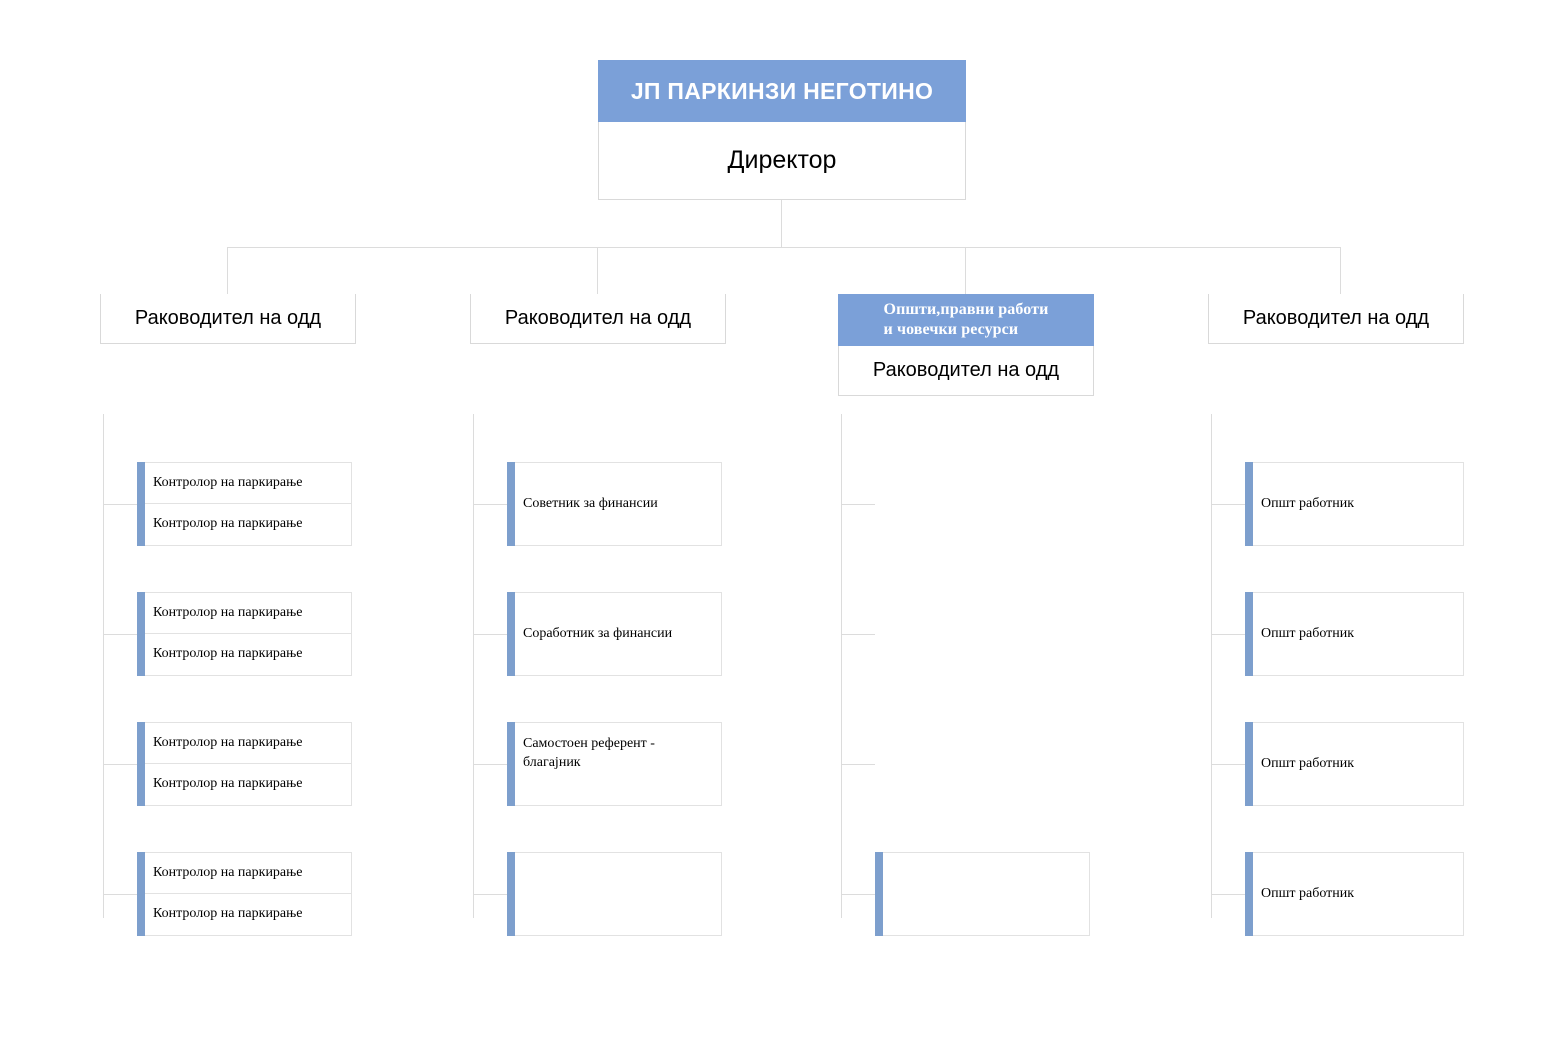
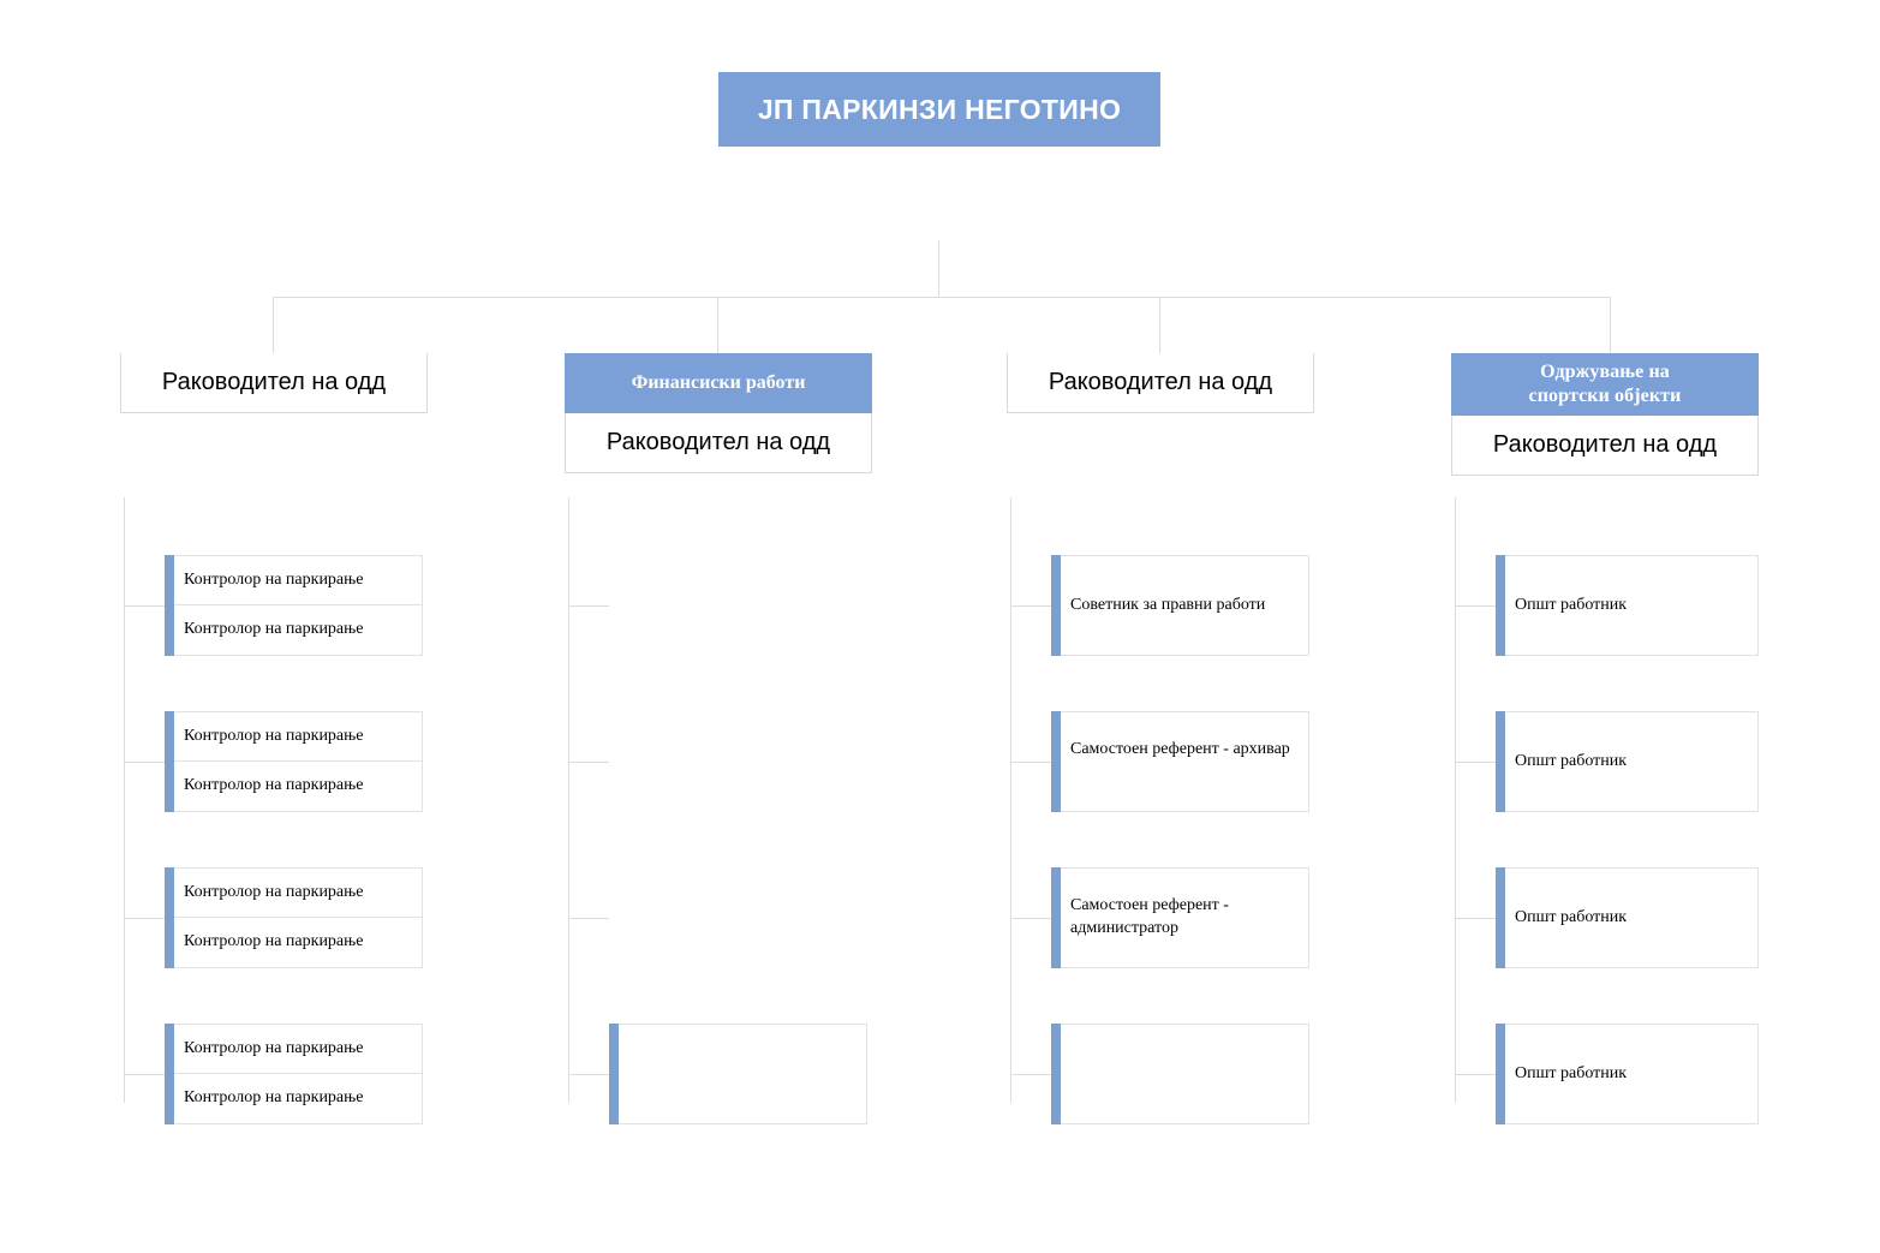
  ЈП ПАРКИНЗИ НЕГОТИНО
- Директор
  Раководител на одд
  Контролор на паркирање
  Контролор на паркирање
  Контролор на паркирање
  Контролор на паркирање
  Контролор на паркирање
  Контролор на паркирање
  Контролор на паркирање
  Контролор на паркирање
+ Финансиски работи
  Раководител на одд
- Советник за финансии
- Соработник за финансии
- Самостоен референт - благајник
- Општи,правни работи
- и човечки ресурси
  Раководител на одд
+ Советник за правни работи
+ Самостоен референт - архивар
+ Самостоен референт - администратор
+ Одржување на
+ спортски објекти
  Раководител на одд
  Општ работник
  Општ работник
  Општ работник
  Општ работник
